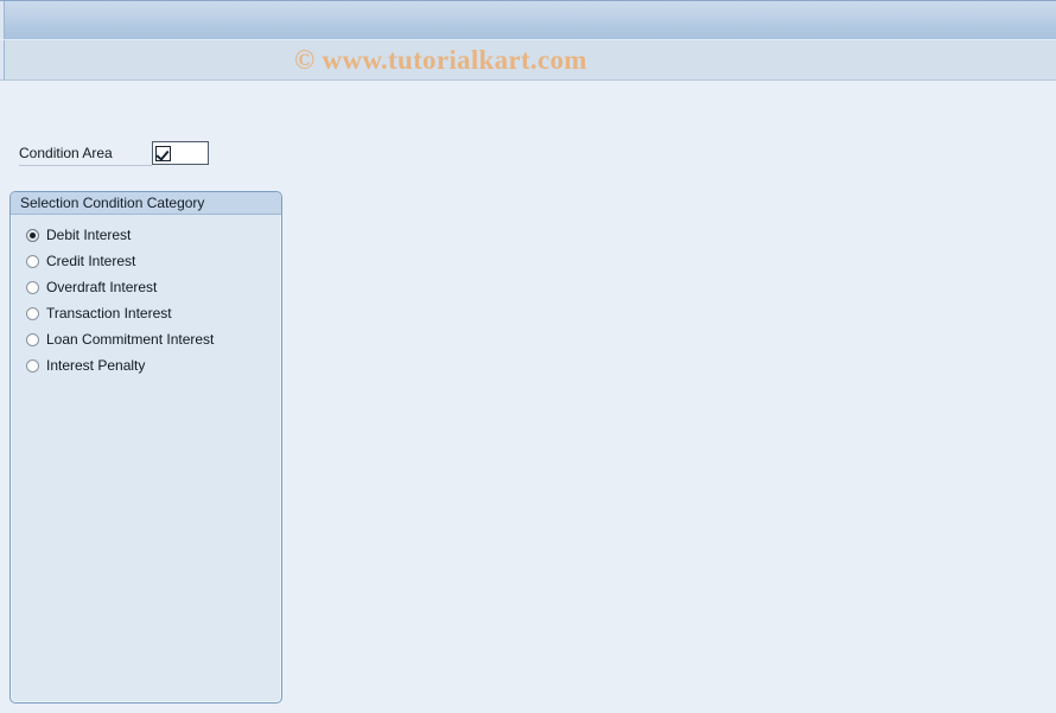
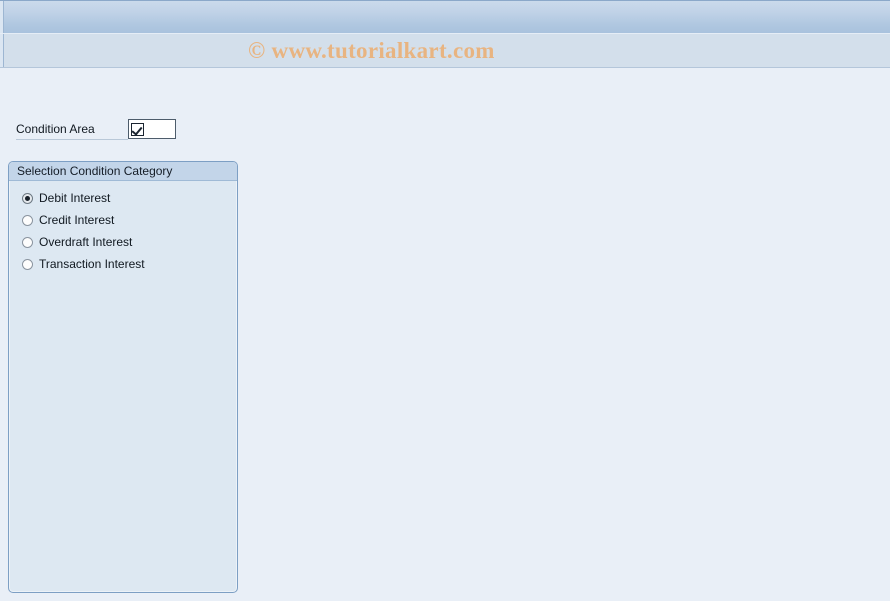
  © www.tutorialkart.com
  Condition Area
  Selection Condition Category
  Debit Interest
  Credit Interest
  Overdraft Interest
  Transaction Interest
- Loan Commitment Interest
- Interest Penalty
